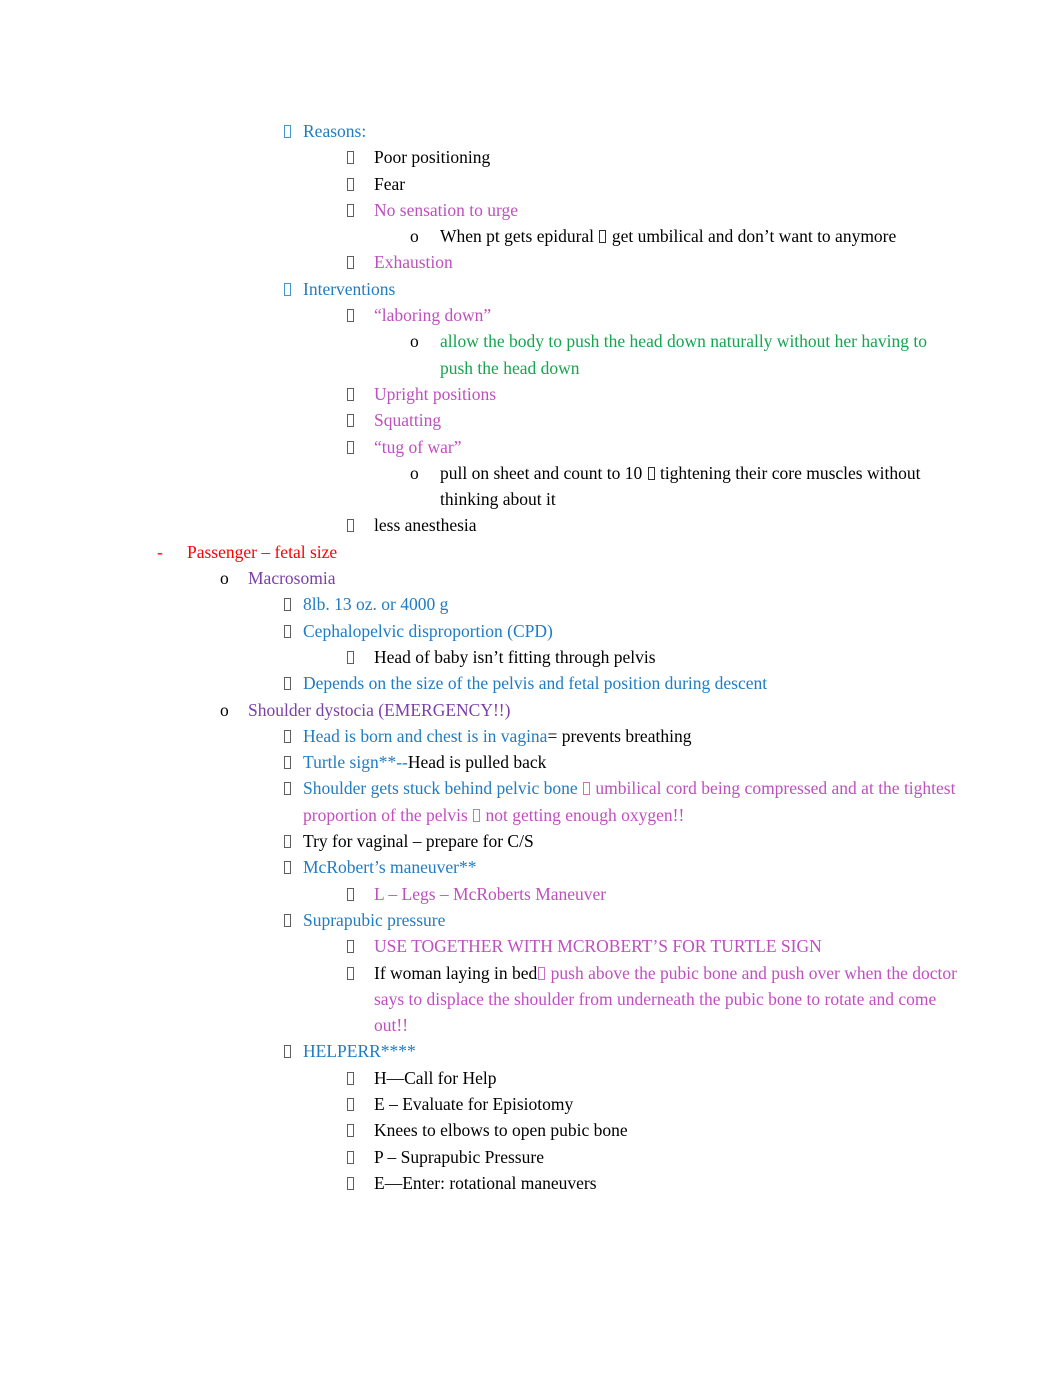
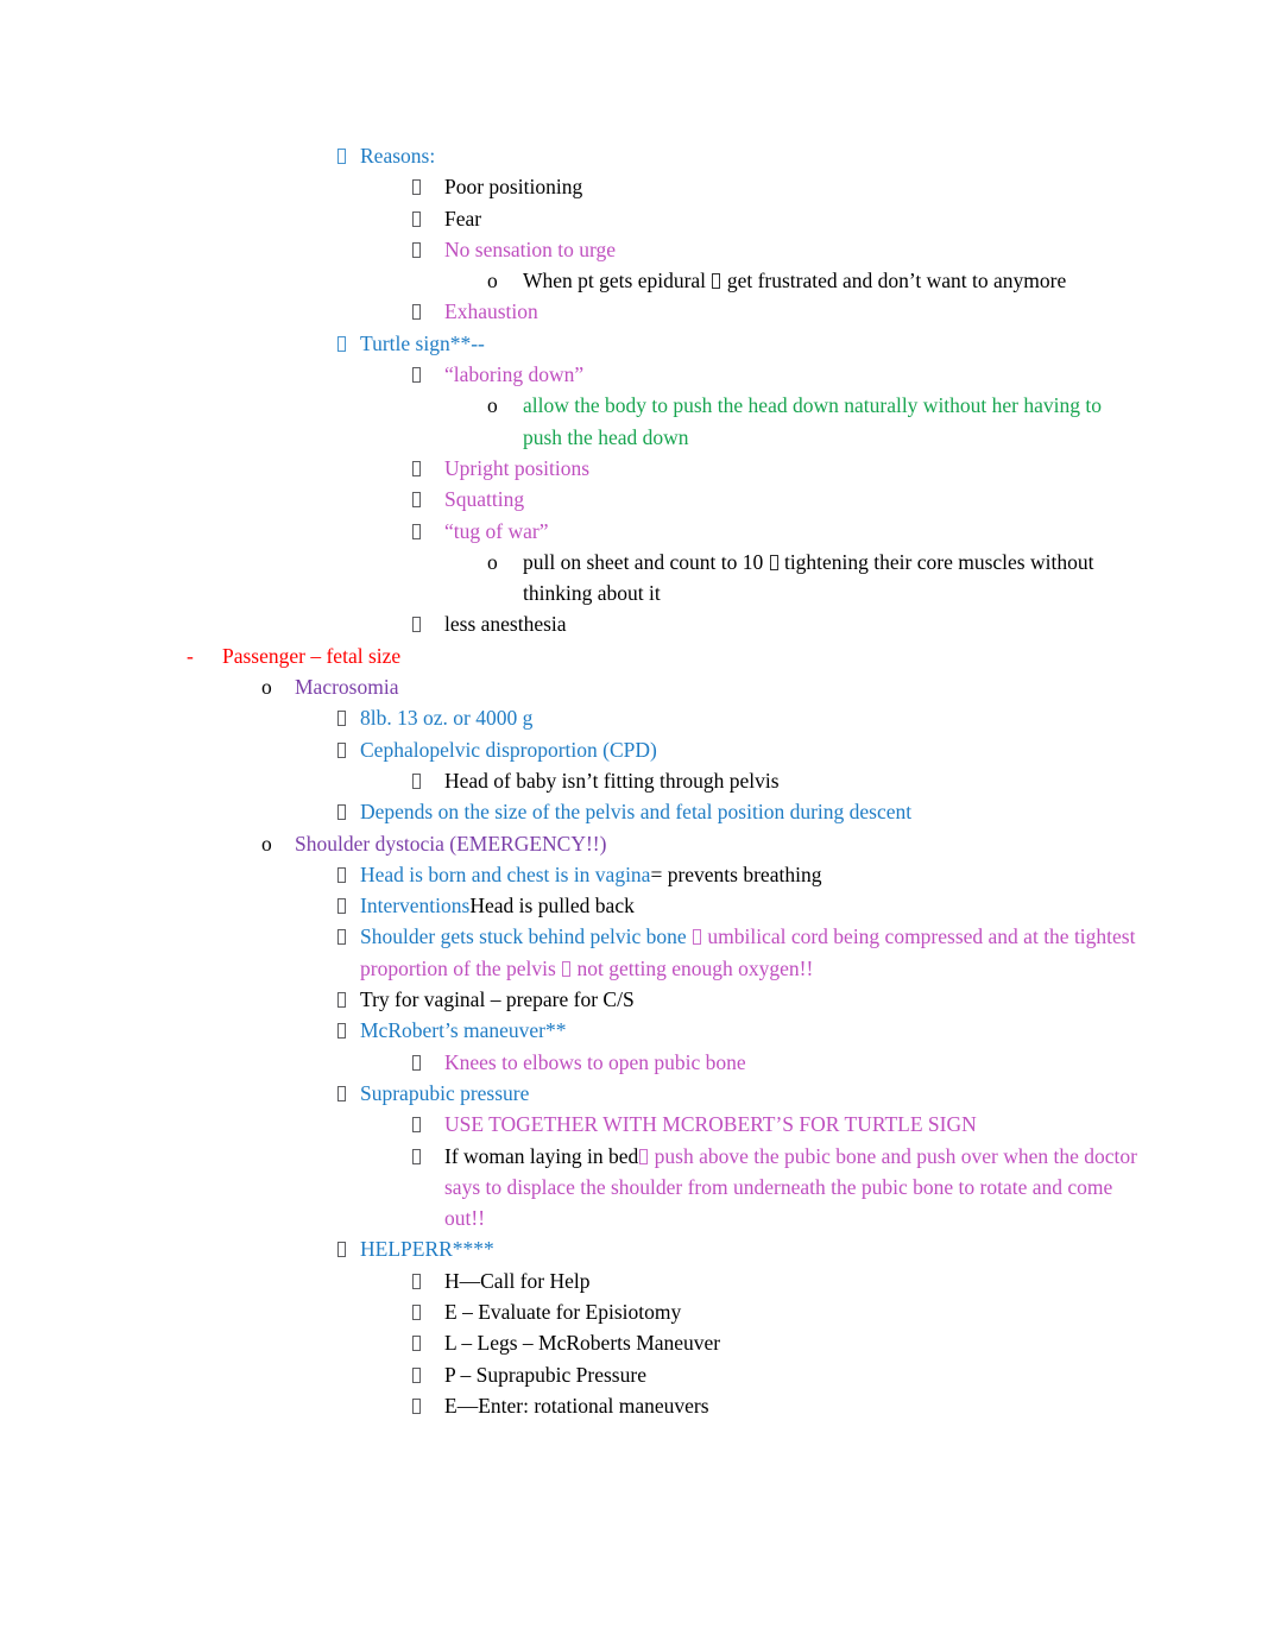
  Reasons:
  Poor positioning
  Fear
  No sensation to urge
  o
- When pt gets epidural get umbilical and don’t want to anymore
+ When pt gets epidural get frustrated and don’t want to anymore
  Exhaustion
- Interventions
+ Turtle sign**--
  “laboring down”
  o
  allow the body to push the head down naturally without her having to push the head down
  Upright positions
  Squatting
  “tug of war”
  o
  pull on sheet and count to 10 tightening their core muscles without thinking about it
  less anesthesia
  -
  Passenger – fetal size
  o
  Macrosomia
  8lb. 13 oz. or 4000 g
  Cephalopelvic disproportion (CPD)
  Head of baby isn’t fitting through pelvis
  Depends on the size of the pelvis and fetal position during descent
  o
  Shoulder dystocia (EMERGENCY!!)
  Head is born and chest is in vagina= prevents breathing
- Turtle sign**--Head is pulled back
+ InterventionsHead is pulled back
  Shoulder gets stuck behind pelvic bone umbilical cord being compressed and at the tightest proportion of the pelvis not getting enough oxygen!!
  Try for vaginal – prepare for C/S
  McRobert’s maneuver**
- L – Legs – McRoberts Maneuver
+ Knees to elbows to open pubic bone
  Suprapubic pressure
  USE TOGETHER WITH MCROBERT’S FOR TURTLE SIGN
  If woman laying in bed push above the pubic bone and push over when the doctor says to displace the shoulder from underneath the pubic bone to rotate and come out!!
  HELPERR****
  H—Call for Help
  E – Evaluate for Episiotomy
- Knees to elbows to open pubic bone
+ L – Legs – McRoberts Maneuver
  P – Suprapubic Pressure
  E—Enter: rotational maneuvers
